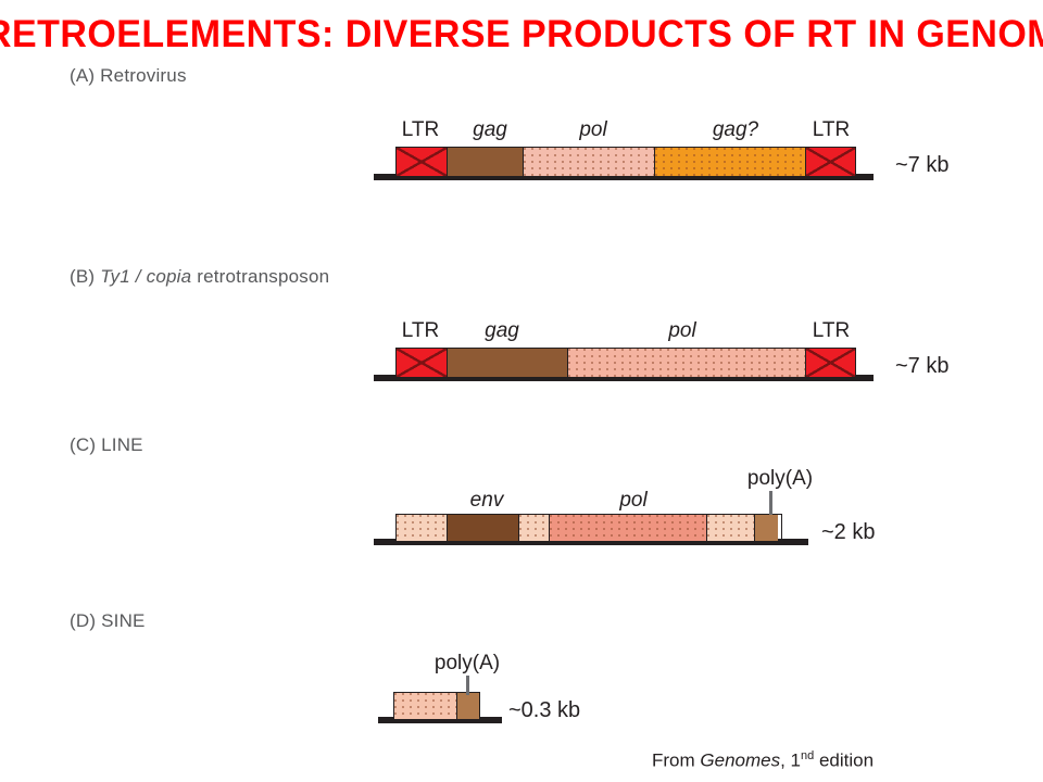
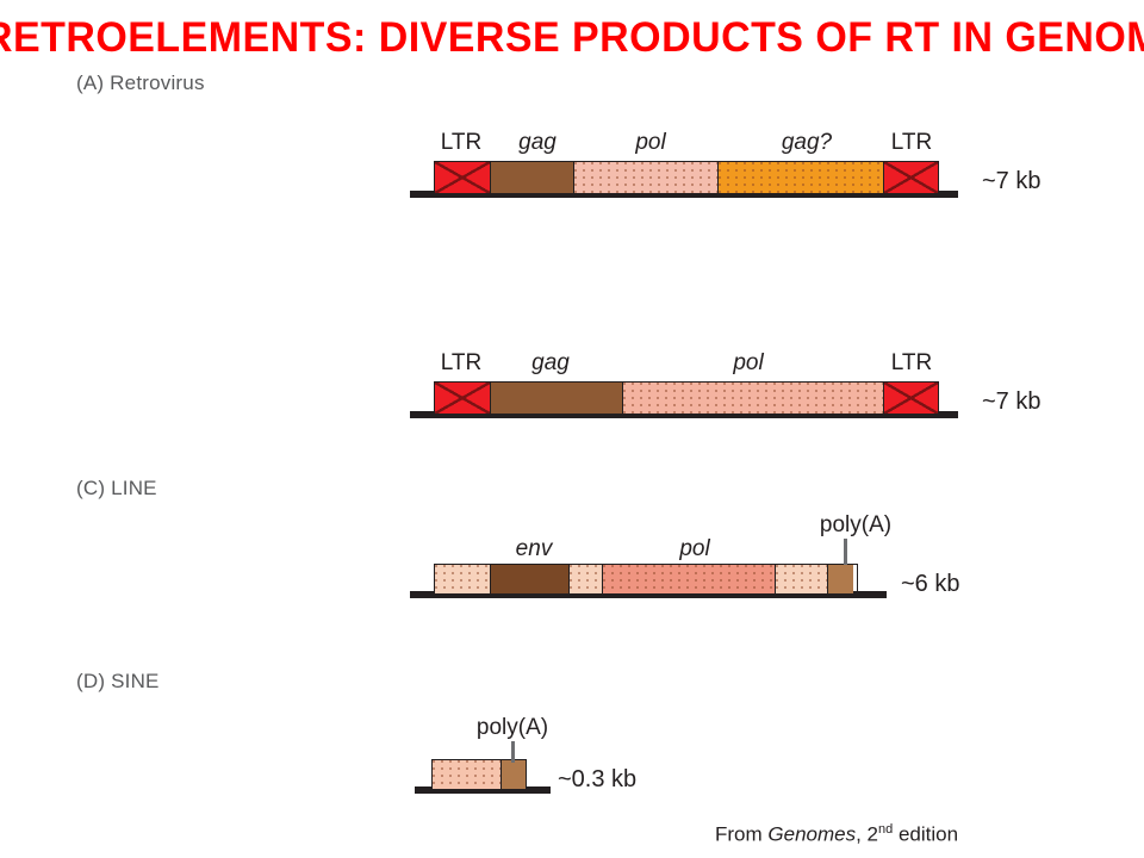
  ETROELEMENTS: DIVERSE PRODUCTS OF RT IN GENO
  (A) Retrovirus
  LTR
  gag
  pol
  gag?
  LTR
  ~7 kb
- (B) Ty1 / copia retrotransposon
  LTR
  gag
  pol
  LTR
  ~7 kb
  (C) LINE
  env
  pol
  poly(A)
- ~2 kb
+ ~6 kb
  (D) SINE
  poly(A)
  ~0.3 kb
- From Genomes, 1nd edition
+ From Genomes, 2nd edition
